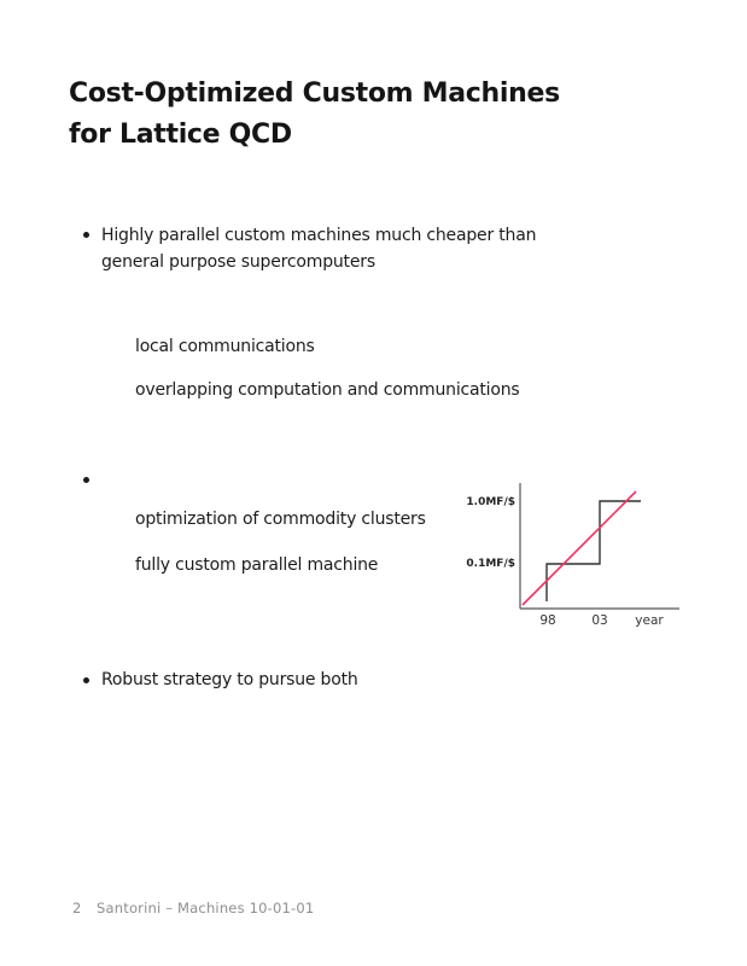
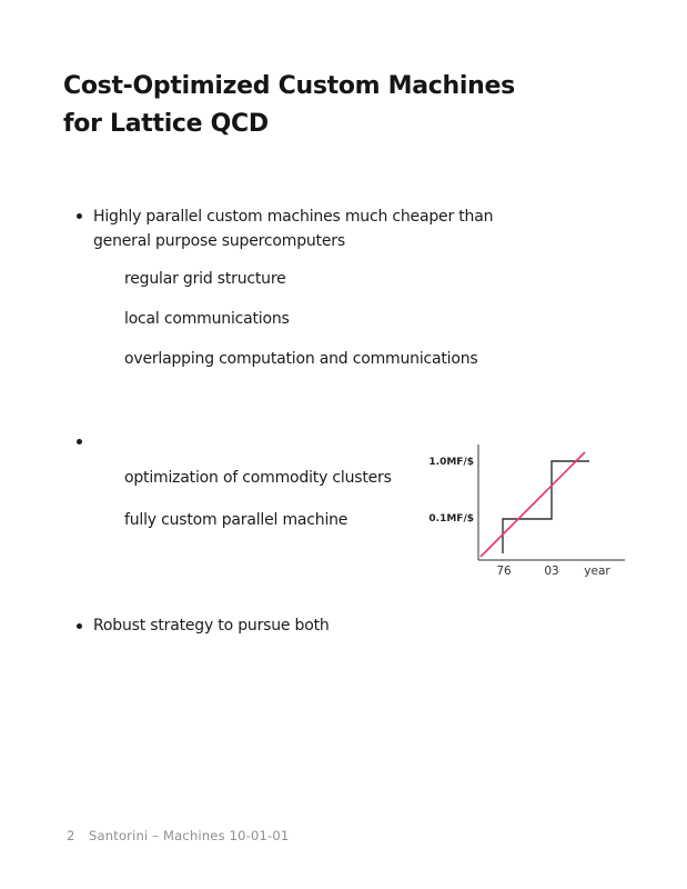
  Cost-Optimized Custom Machines
  for Lattice QCD
  Highly parallel custom machines much cheaper than
  general purpose supercomputers
+ regular grid structure
  local communications
  overlapping computation and communications
  optimization of commodity clusters
  fully custom parallel machine
  1.0MF/$
  0.1MF/$
- 98
+ 76
  03
  year
  Robust strategy to pursue both
  2
  Santorini – Machines 10-01-01
